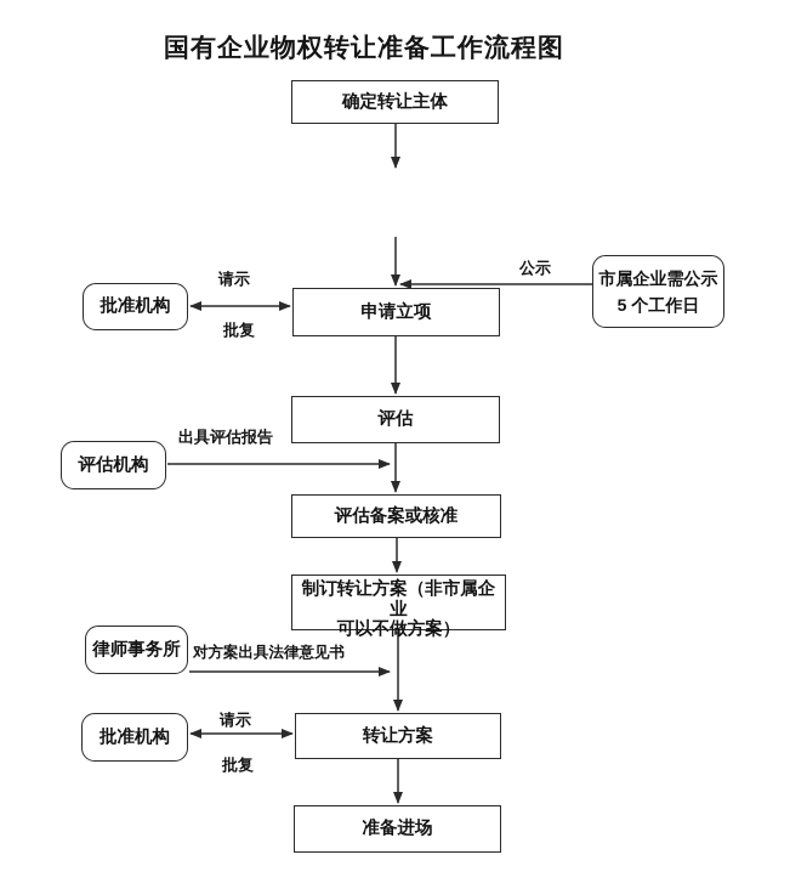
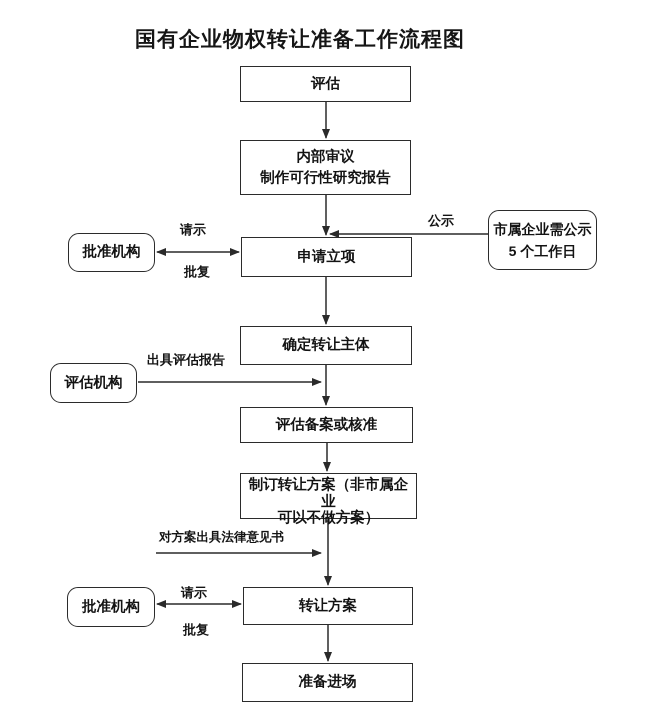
  国有企业物权转让准备工作流程图
- 确定转让主体
+ 评估
+ 内部审议
+ 制作可行性研究报告
  申请立项
- 评估
+ 确定转让主体
  评估备案或核准
  制订转让方案（非市属企业
  可以不做方案）
  转让方案
  准备进场
  批准机构
  市属企业需公示
  5 个工作日
  评估机构
- 律师事务所
  批准机构
  请示
  批复
  公示
  出具评估报告
  对方案出具法律意见书
  请示
  批复
